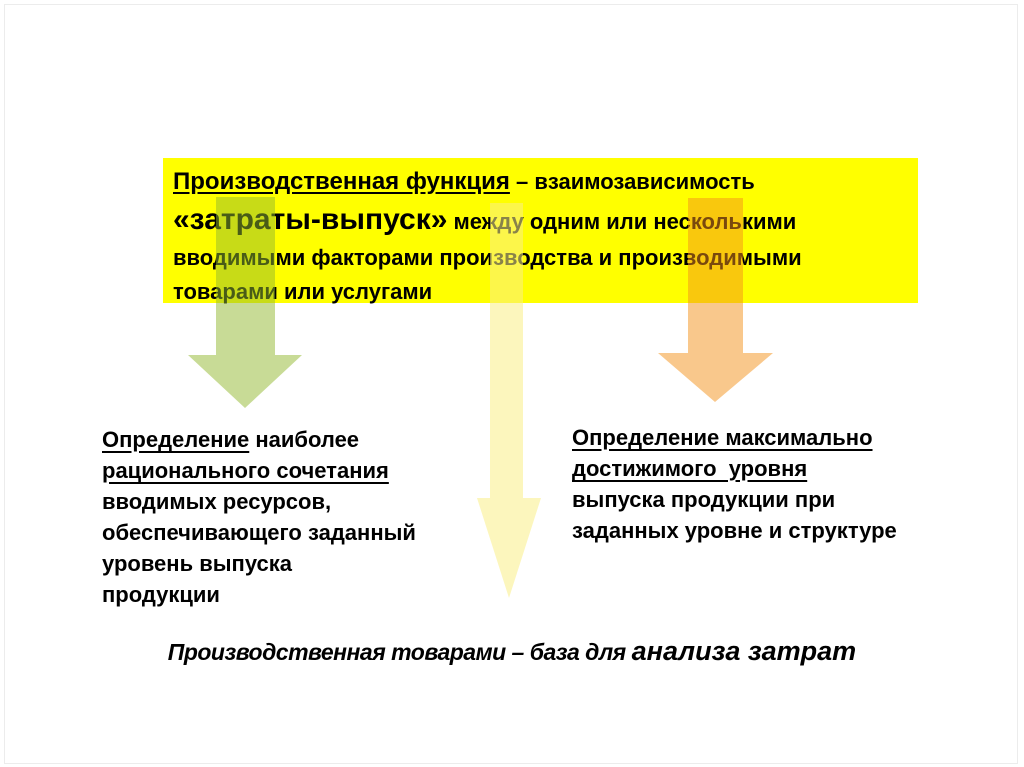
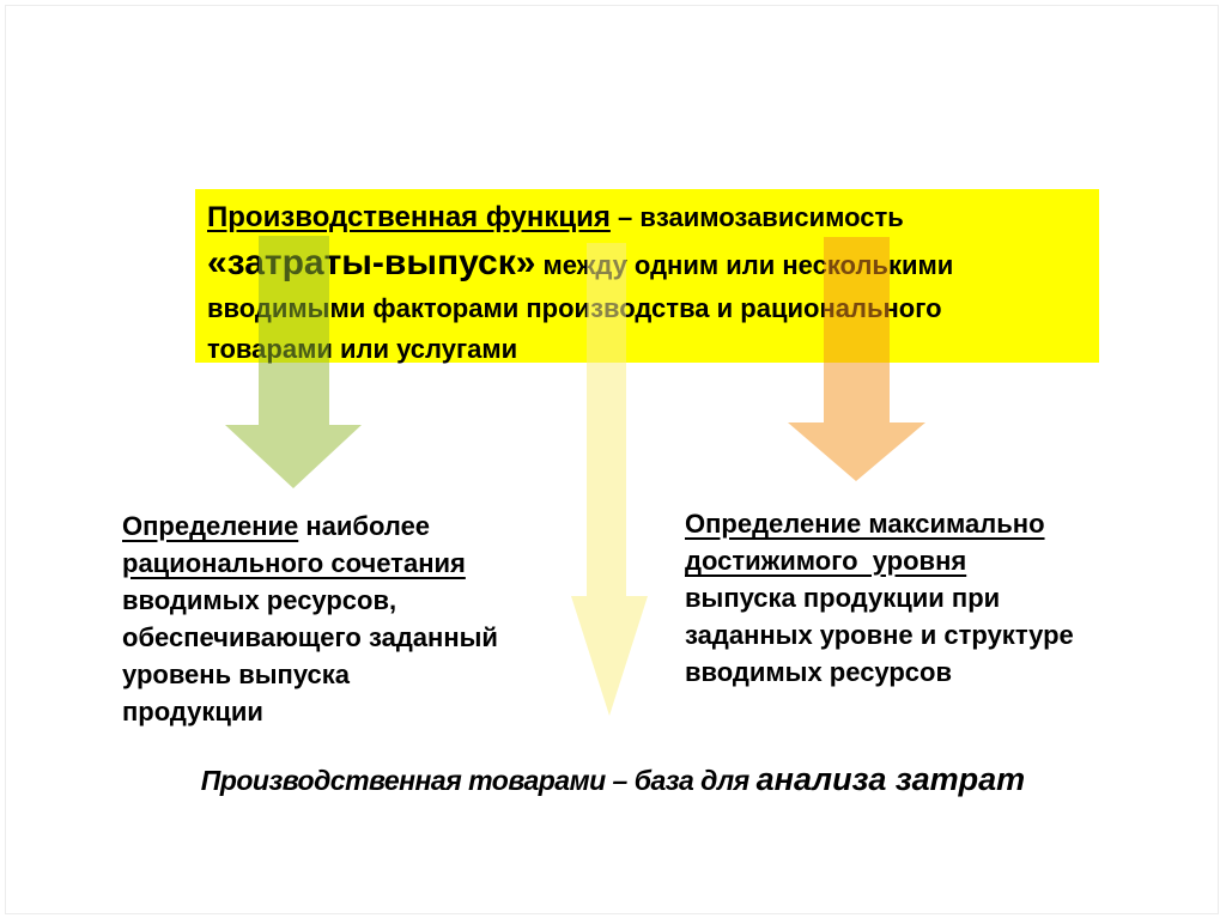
  Производственная функция – взаимозависимость
  «затраты-выпуск» между одним или несколькими
- вводимыми факторами производства и производимыми
+ вводимыми факторами производства и рационального
  товарами или услугами
  Определение наиболее
  рационального сочетания
  вводимых ресурсов,
  обеспечивающего заданный
  уровень выпуска
  продукции
  Определение максимально
  достижимого уровня
  выпуска продукции при
  заданных уровне и структуре
+ вводимых ресурсов
  Производственная товарами – база для анализа затрат
